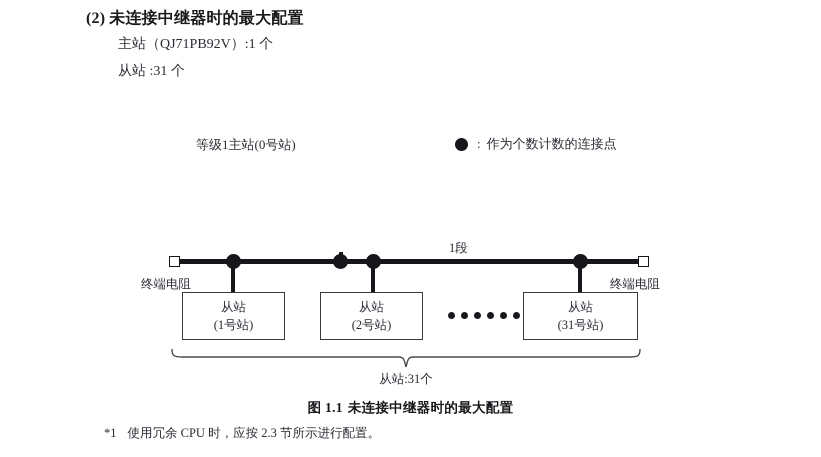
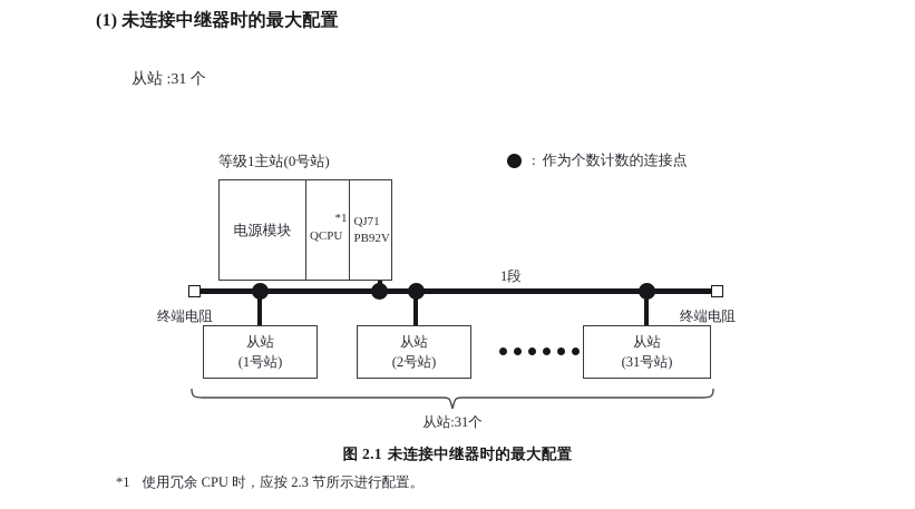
- (2) 未连接中继器时的最大配置
+ (1) 未连接中继器时的最大配置
- 主站（QJ71PB92V）:1 个
  从站 :31 个
  :
  作为个数计数的连接点
  等级1主站(0号站)
+ 电源模块
+ QCPU
+ *1
+ QJ71
+ PB92V
  终端电阻
  终端电阻
  1段
  从站
  (1号站)
  从站
  (2号站)
  从站
  (31号站)
  从站:31个
- 图 1.1 未连接中继器时的最大配置
+ 图 2.1 未连接中继器时的最大配置
  *1 使用冗余 CPU 时，应按 2.3 节所示进行配置。
